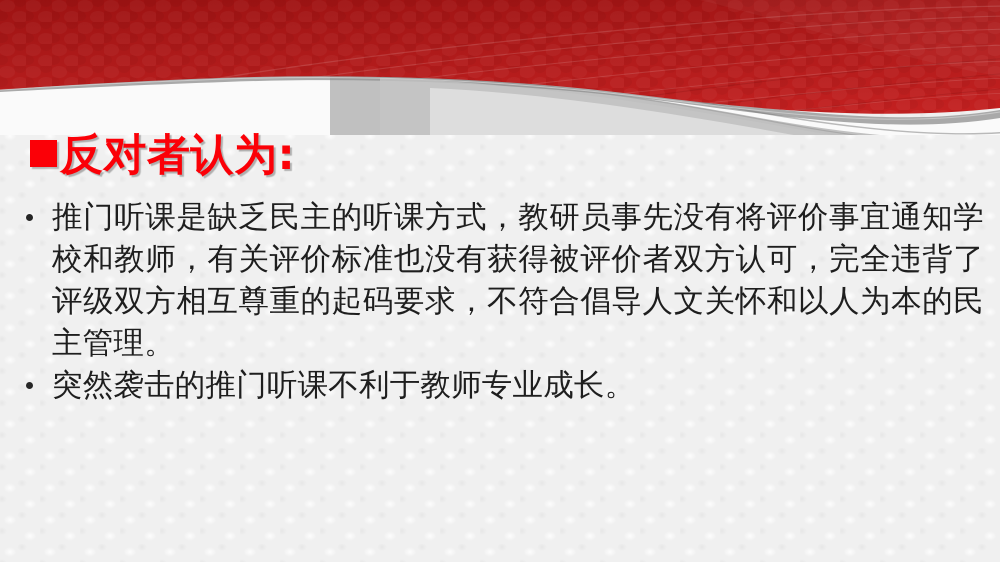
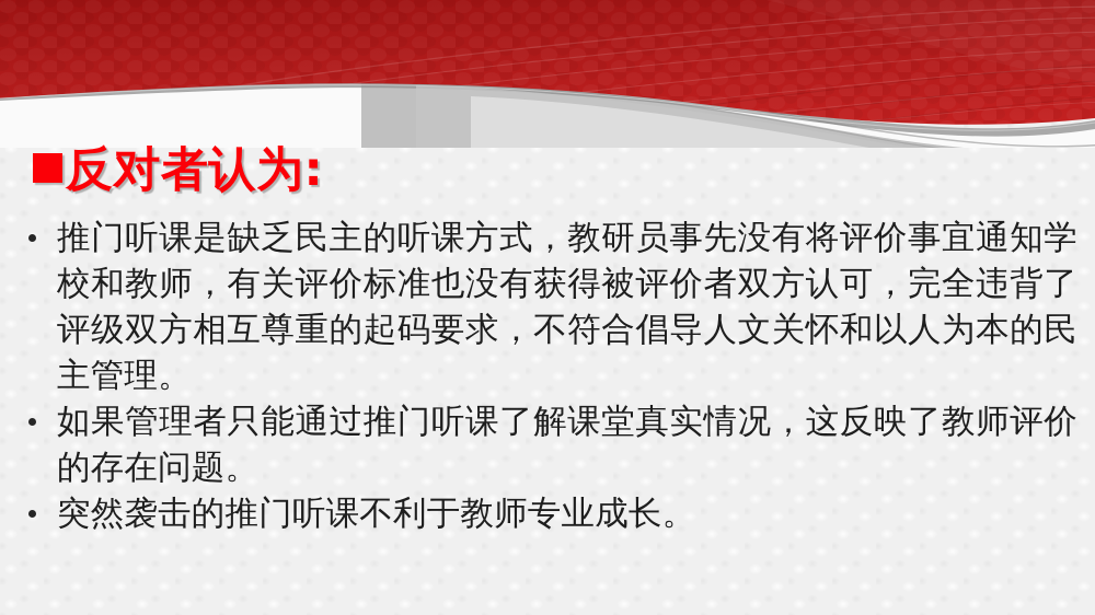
  反对者认为:
  推门听课是缺乏民主的听课方式，教研员事先没有将评价事宜通知学校和教师，有关评价标准也没有获得被评价者双方认可，完全违背了评级双方相互尊重的起码要求，不符合倡导人文关怀和以人为本的民主管理。
+ 如果管理者只能通过推门听课了解课堂真实情况，这反映了教师评价的存在问题。
  突然袭击的推门听课不利于教师专业成长。
